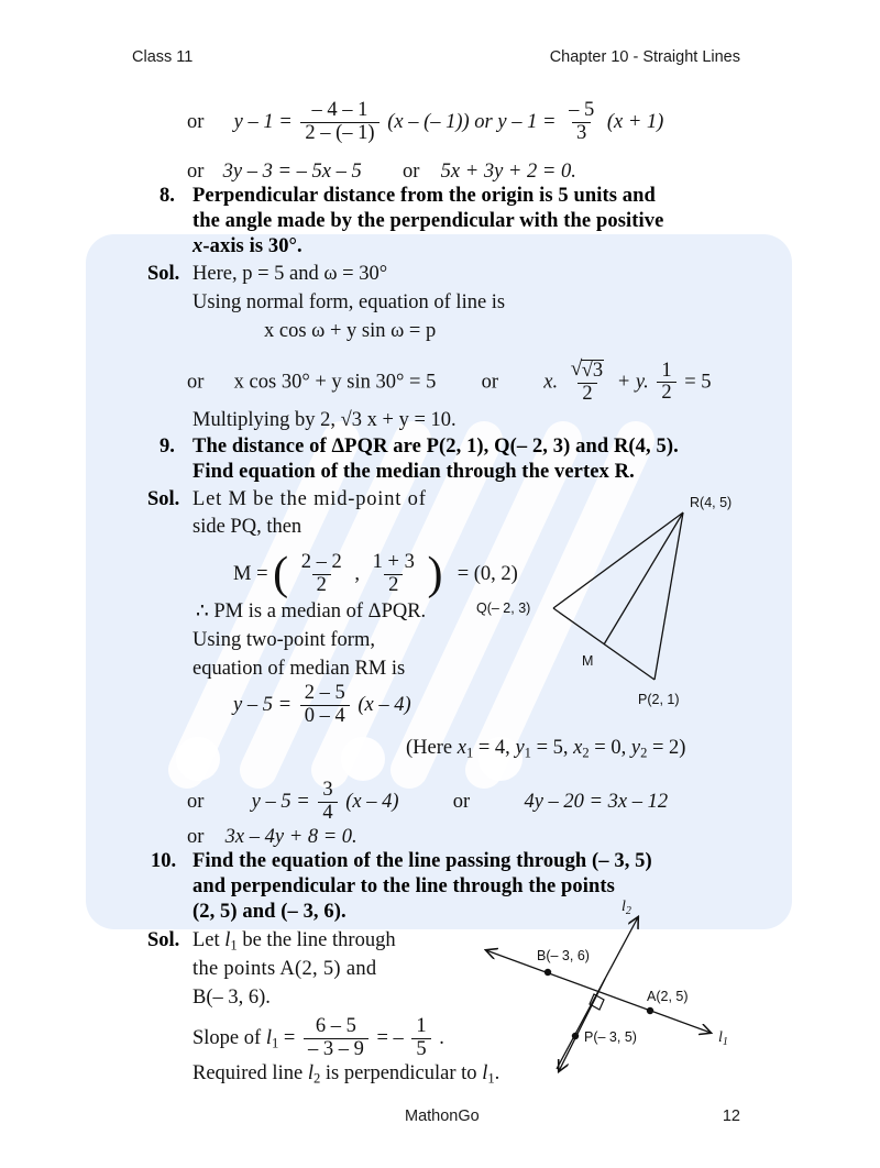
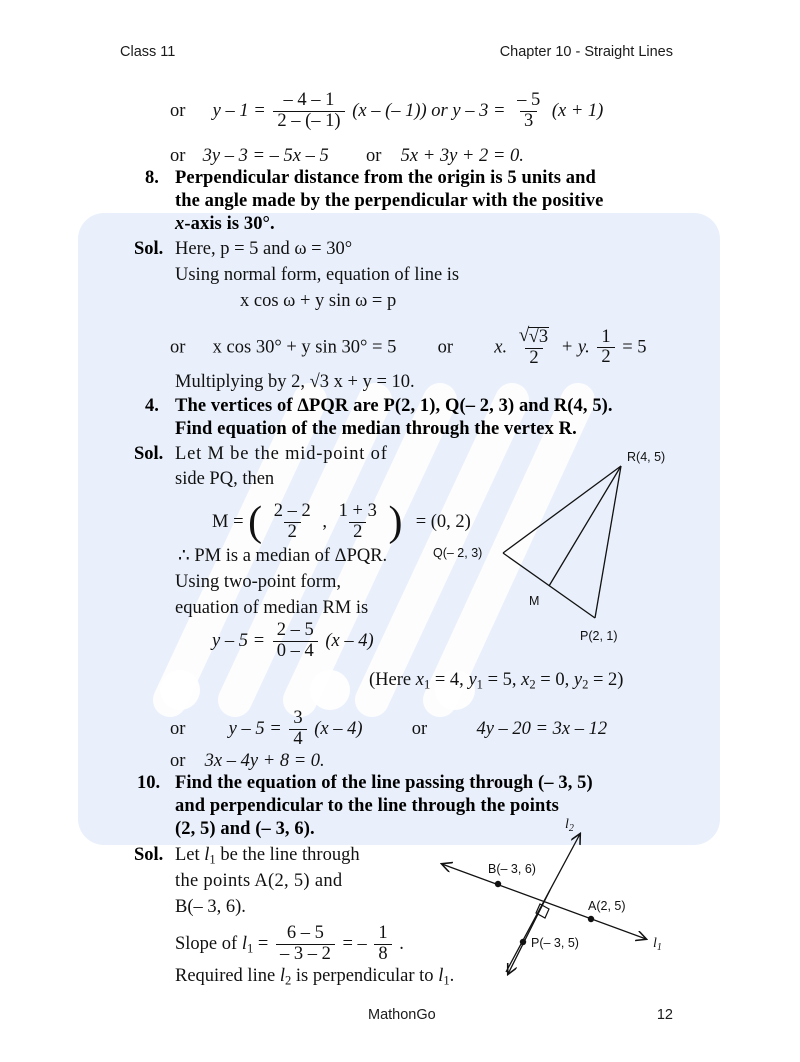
  Class 11
  Chapter 10 - Straight Lines
  or y – 1 =
  – 4 – 1
  2 – (– 1)
- (x – (– 1)) or y – 1 =
+ (x – (– 1)) or y – 3 =
  – 5
  3
  (x + 1)
  or 3y – 3 = – 5x – 5 or 5x + 3y + 2 = 0.
  8.
  Perpendicular distance from the origin is 5 units and
  the angle made by the perpendicular with the positive
  x-axis is 30°.
  Sol.
  Here, p = 5 and ω = 30°
  Using normal form, equation of line is
  x cos ω + y sin ω = p
  or x cos 30° + y sin 30° = 5 or x.
  √3
  2
  + y.
  1
  2
  = 5
  Multiplying by 2, √3 x + y = 10.
- 9.
+ 4.
- The distance of ΔPQR are P(2, 1), Q(– 2, 3) and R(4, 5).
+ The vertices of ΔPQR are P(2, 1), Q(– 2, 3) and R(4, 5).
  Find equation of the median through the vertex R.
  Sol.
  Let M be the mid-point of
  side PQ, then
  M = (
  2 – 2
  2
  ,
  1 + 3
  2
  ) = (0, 2)
  ∴ PM is a median of ΔPQR.
  Using two-point form,
  equation of median RM is
  y – 5 =
  2 – 5
  0 – 4
  (x – 4)
  (Here x1 = 4, y1 = 5, x2 = 0, y2 = 2)
  or y – 5 =
  3
  4
  (x – 4) or 4y – 20 = 3x – 12
  or 3x – 4y + 8 = 0.
  10.
  Find the equation of the line passing through (– 3, 5)
  and perpendicular to the line through the points
  (2, 5) and (– 3, 6).
  Sol.
  Let l1 be the line through
  the points A(2, 5) and
  B(– 3, 6).
  Slope of l1 =
  6 – 5
- – 3 – 9
+ – 3 – 2
  = –
  1
- 5
+ 8
  .
  Required line l2 is perpendicular to l1.
  R(4, 5)
  Q(– 2, 3)
  P(2, 1)
  M
  B(– 3, 6)
  A(2, 5)
  P(– 3, 5)
  l2
  l1
  MathonGo
  12
